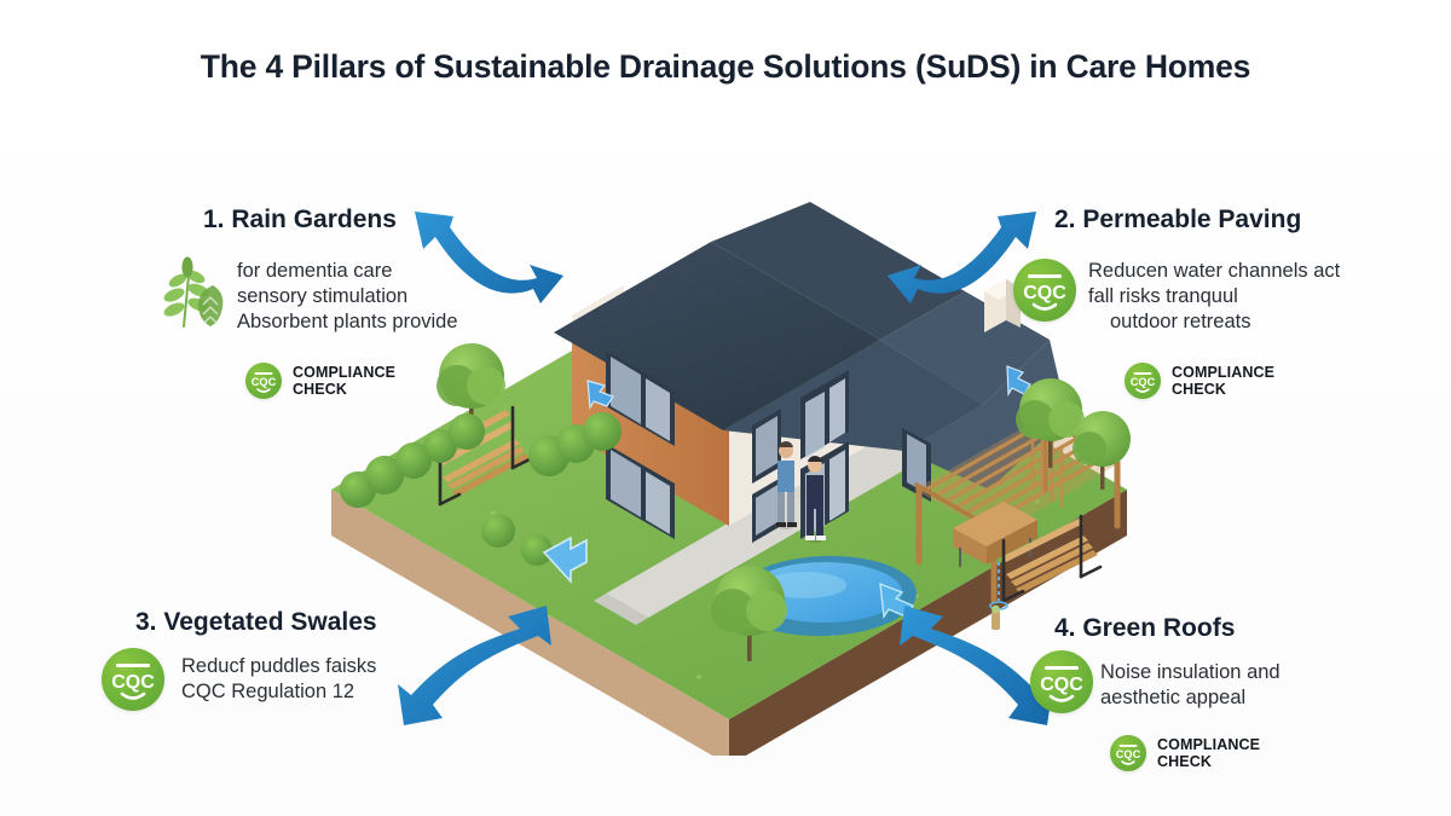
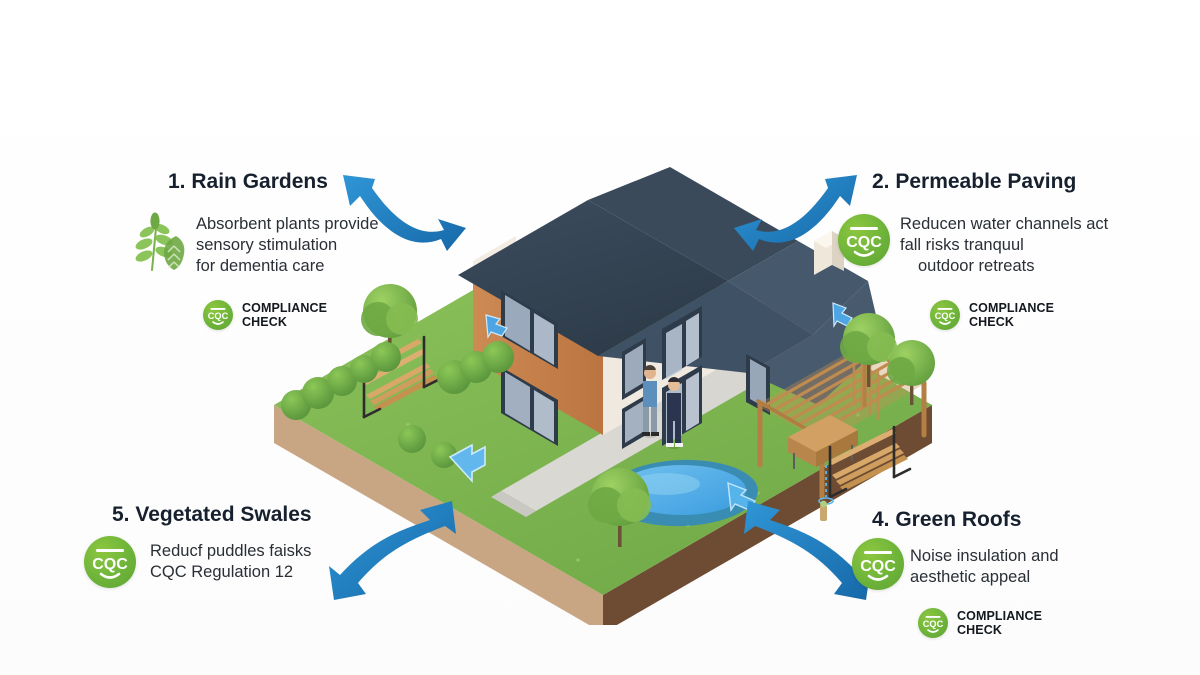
- The 4 Pillars of Sustainable Drainage Solutions (SuDS) in Care Homes
  1. Rain Gardens
- for dementia care
+ Absorbent plants provide
  sensory stimulation
- Absorbent plants provide
+ for dementia care
  CQC
  COMPLIANCE
  CHECK
  2. Permeable Paving
  Reducen water channels act
  fall risks tranquul
  outdoor retreats
  CQC
  CQC
  COMPLIANCE
  CHECK
- 3. Vegetated Swales
+ 5. Vegetated Swales
  Reducf puddles faisks
  CQC Regulation 12
  CQC
  4. Green Roofs
  Noise insulation and
  aesthetic appeal
  CQC
  CQC
  COMPLIANCE
  CHECK
